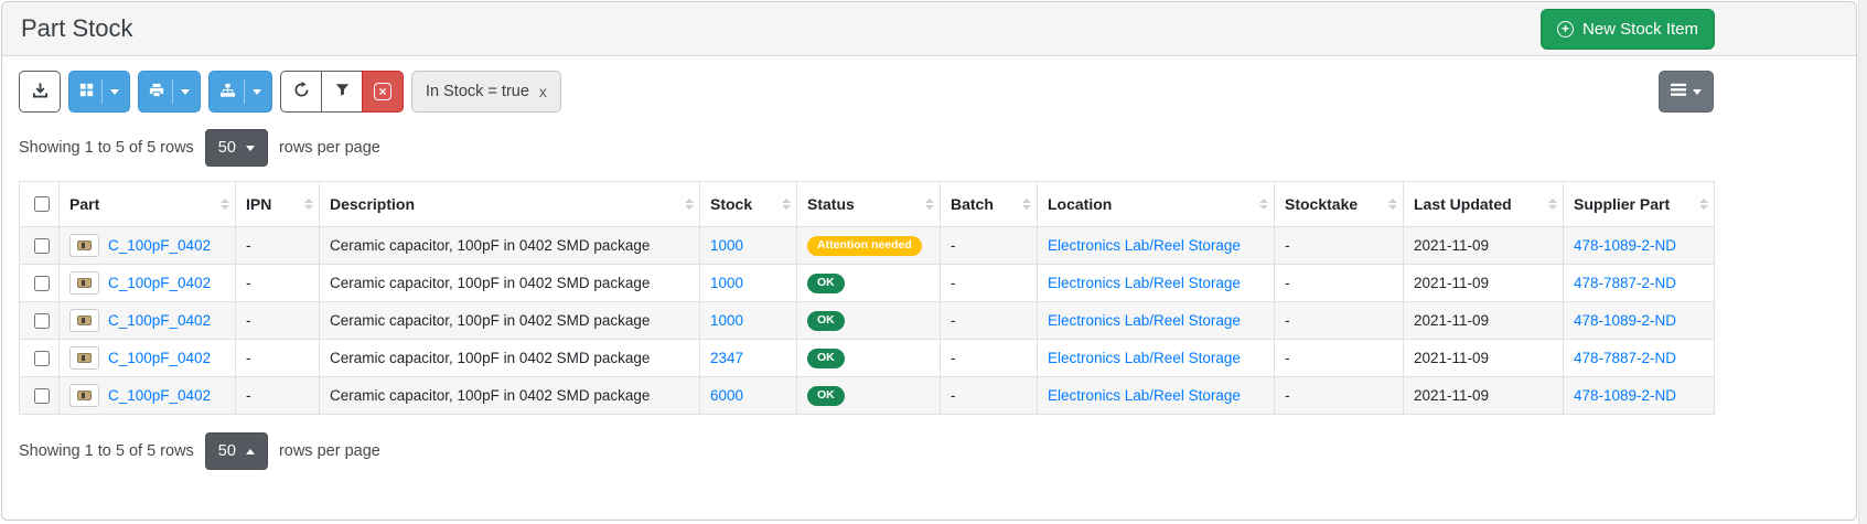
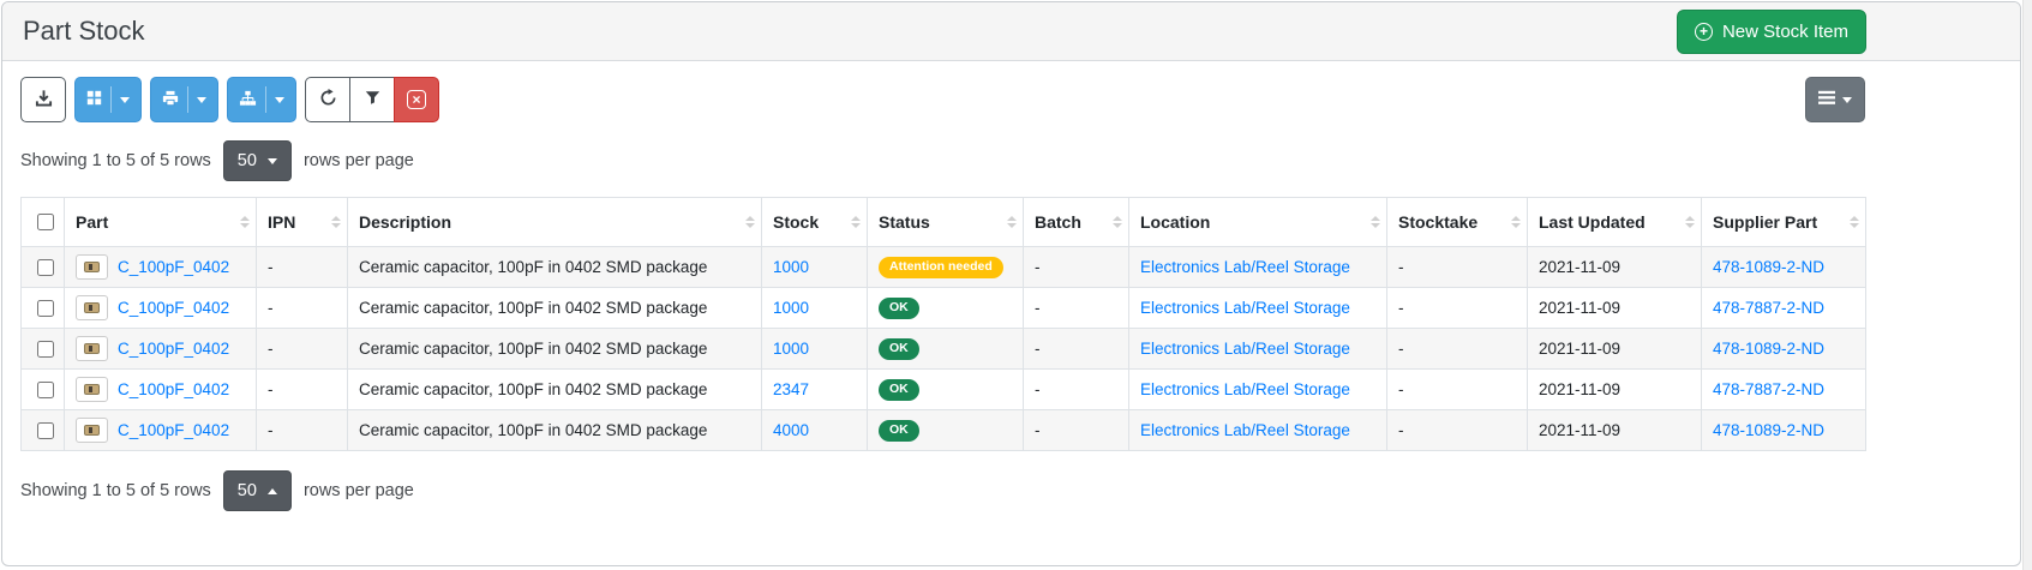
  Part Stock
  +
  New Stock Item
  ×
- In Stock = true
- x
  Showing 1 to 5 of 5 rows
  50
  rows per page
  	Part	IPN	Description	Stock	Status	Batch	Location	Stocktake	Last Updated	Supplier Part
  	C_100pF_0402	-	Ceramic capacitor, 100pF in 0402 SMD package	1000	Attention needed	-	Electronics Lab/Reel Storage	-	2021-11-09	478-1089-2-ND
  	C_100pF_0402	-	Ceramic capacitor, 100pF in 0402 SMD package	1000	OK	-	Electronics Lab/Reel Storage	-	2021-11-09	478-7887-2-ND
  	C_100pF_0402	-	Ceramic capacitor, 100pF in 0402 SMD package	1000	OK	-	Electronics Lab/Reel Storage	-	2021-11-09	478-1089-2-ND
  	C_100pF_0402	-	Ceramic capacitor, 100pF in 0402 SMD package	2347	OK	-	Electronics Lab/Reel Storage	-	2021-11-09	478-7887-2-ND
- 	C_100pF_0402	-	Ceramic capacitor, 100pF in 0402 SMD package	6000	OK	-	Electronics Lab/Reel Storage	-	2021-11-09	478-1089-2-ND
+ 	C_100pF_0402	-	Ceramic capacitor, 100pF in 0402 SMD package	4000	OK	-	Electronics Lab/Reel Storage	-	2021-11-09	478-1089-2-ND
  Showing 1 to 5 of 5 rows
  50
  rows per page
